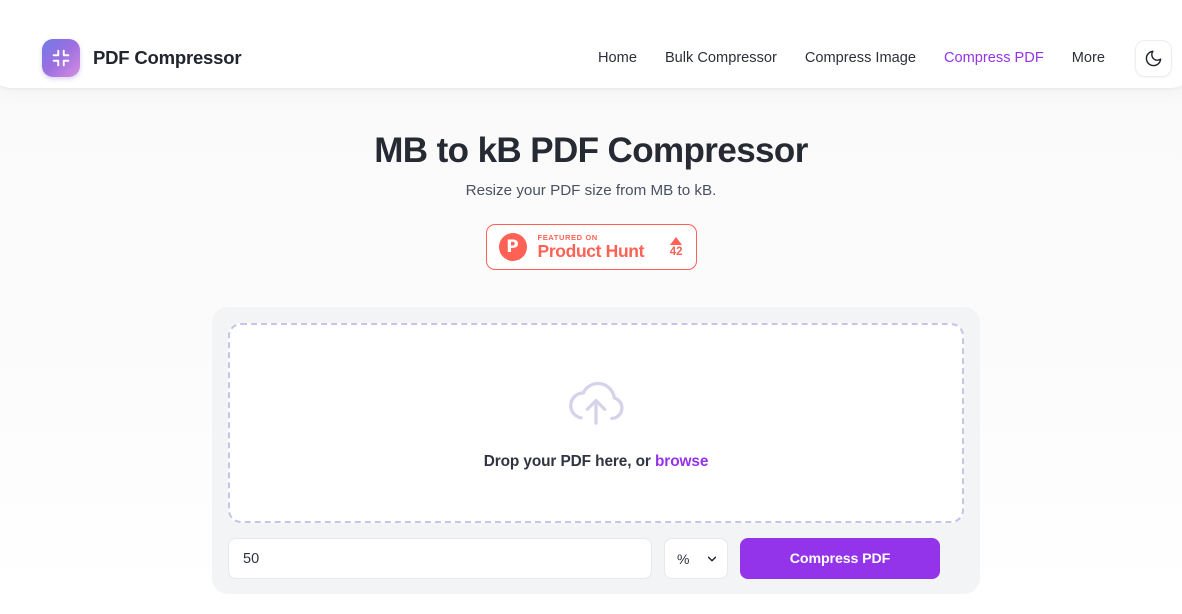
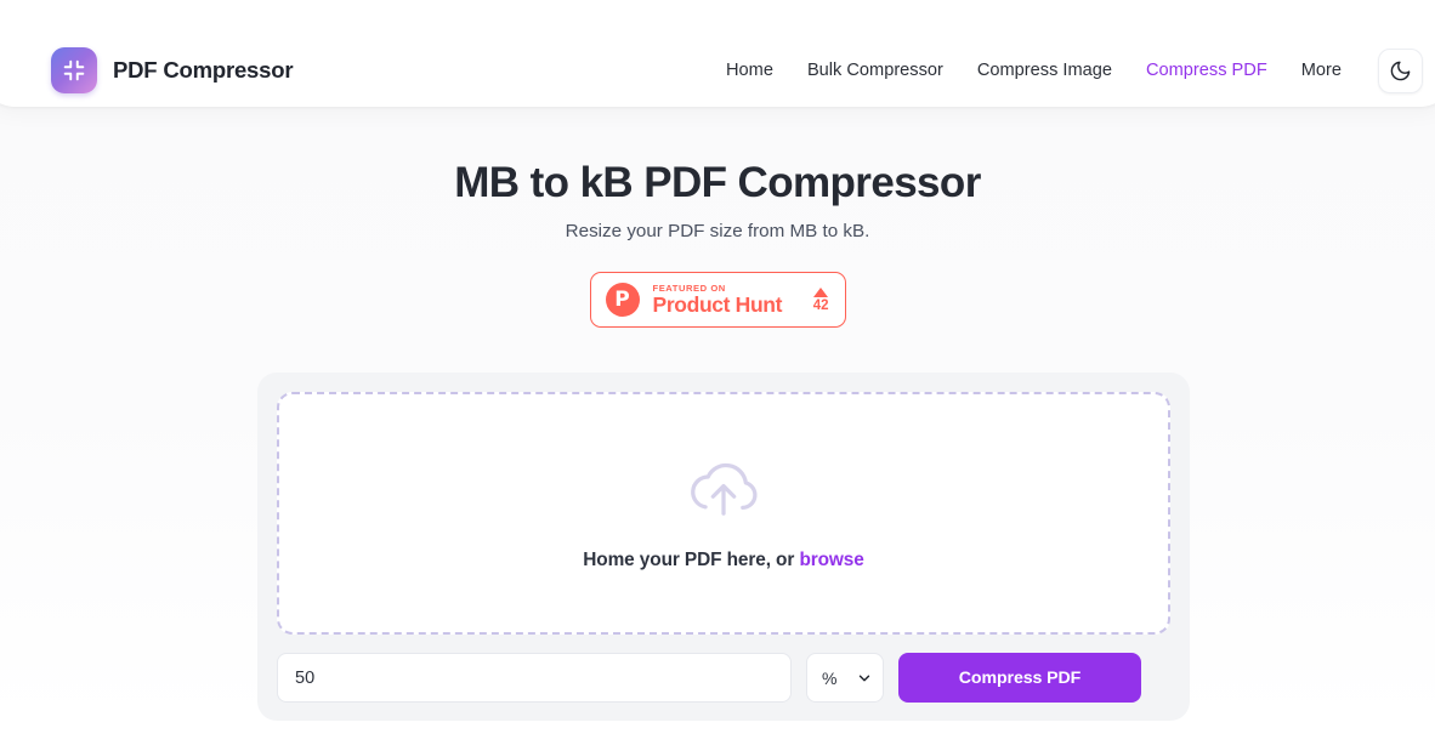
  PDF Compressor
  Home
  Bulk Compressor
  Compress Image
  Compress PDF
  More
  MB to kB PDF Compressor
  Resize your PDF size from MB to kB.
  P
  FEATURED ON
  Product Hunt
  42
- Drop your PDF here, or browse
+ Home your PDF here, or browse
  50
  %
  Compress PDF
